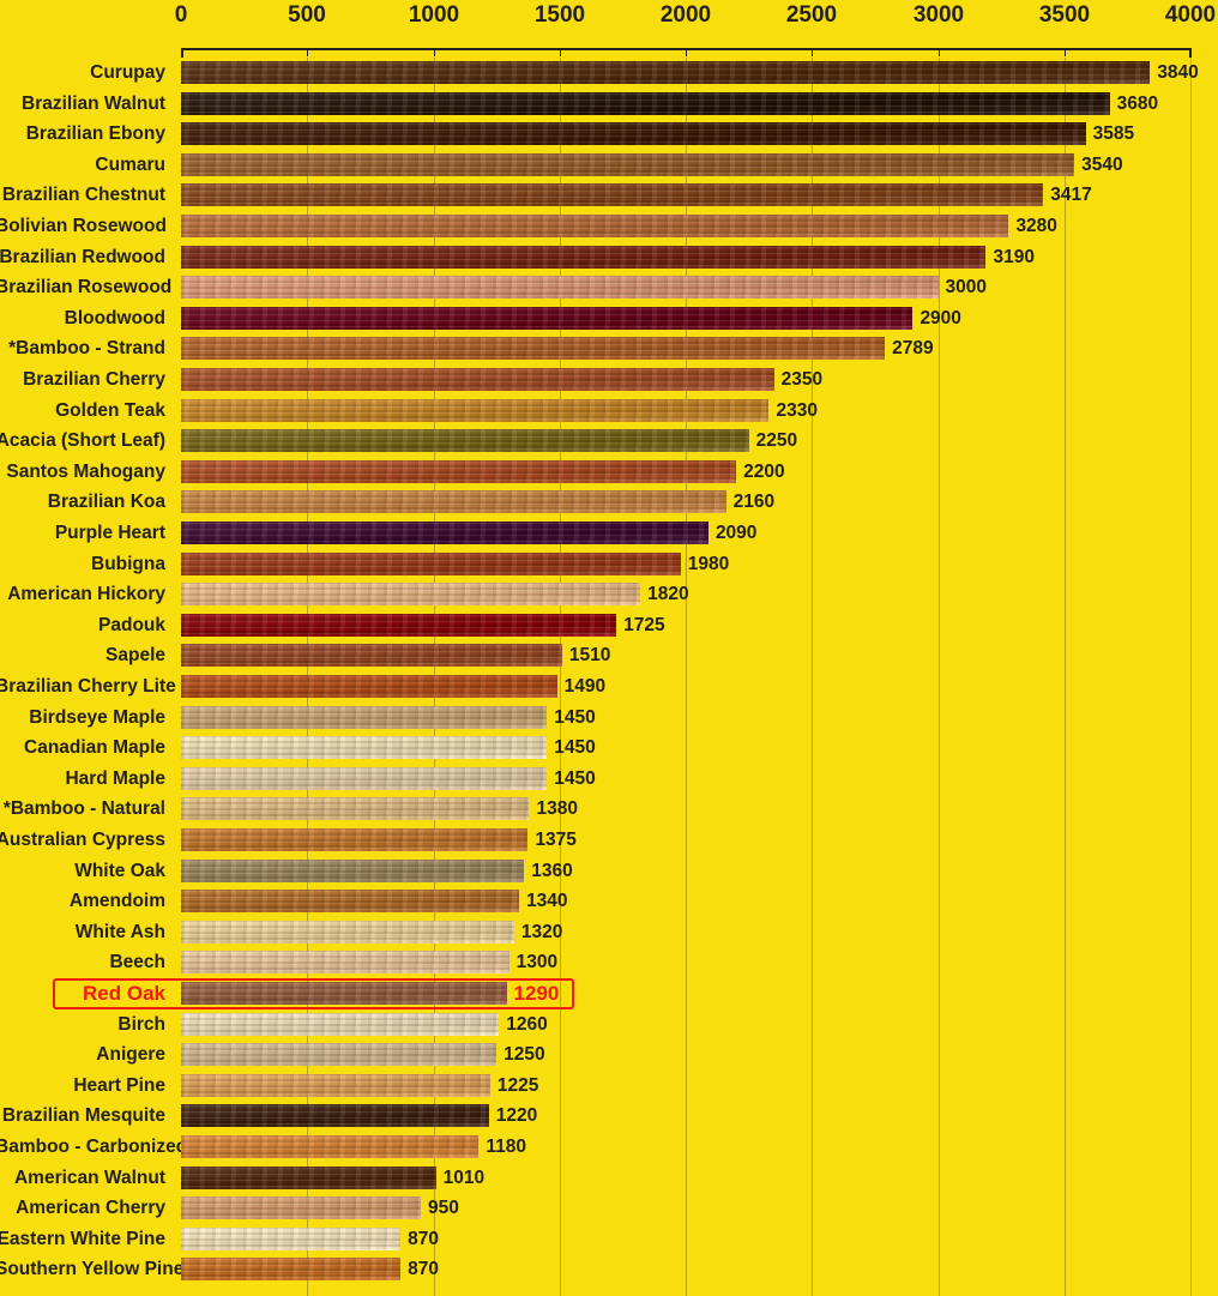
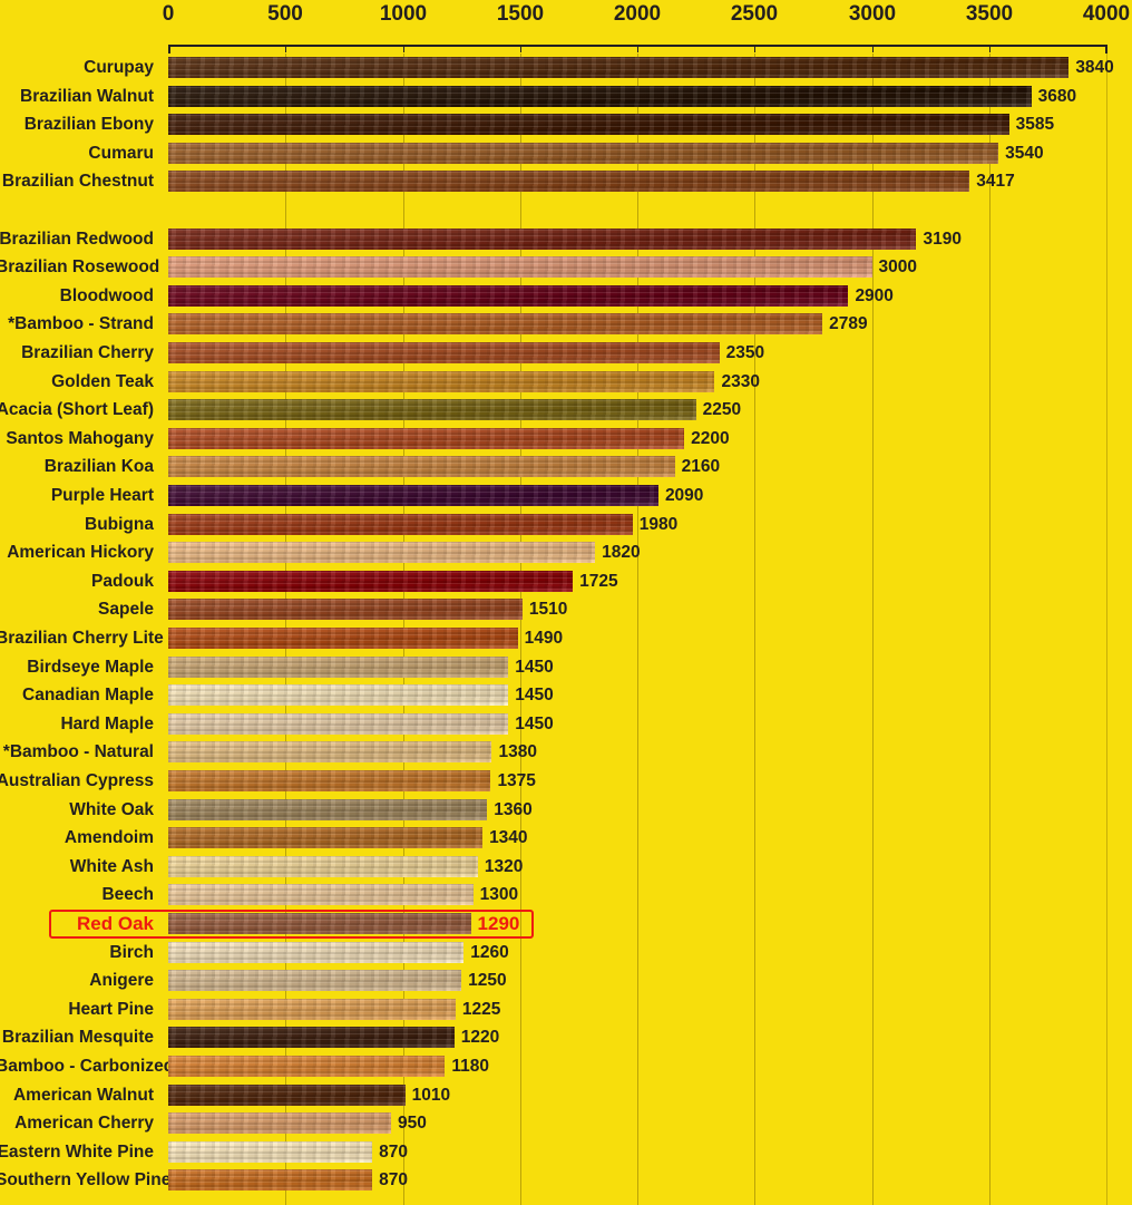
  0
  500
  1000
  1500
  2000
  2500
  3000
  3500
  4000
  Curupay
  3840
  Brazilian Walnut
  3680
  Brazilian Ebony
  3585
  Cumaru
  3540
  Brazilian Chestnut
  3417
- Bolivian Rosewood
- 3280
  Brazilian Redwood
  3190
  Brazilian Rosewood
  3000
  Bloodwood
  2900
  *Bamboo - Strand
  2789
  Brazilian Cherry
  2350
  Golden Teak
  2330
  Acacia (Short Leaf)
  2250
  Santos Mahogany
  2200
  Brazilian Koa
  2160
  Purple Heart
  2090
  Bubigna
  1980
  American Hickory
  1820
  Padouk
  1725
  Sapele
  1510
  Brazilian Cherry Lite
  1490
  Birdseye Maple
  1450
  Canadian Maple
  1450
  Hard Maple
  1450
  *Bamboo - Natural
  1380
  Australian Cypress
  1375
  White Oak
  1360
  Amendoim
  1340
  White Ash
  1320
  Beech
  1300
  Red Oak
  1290
  Birch
  1260
  Anigere
  1250
  Heart Pine
  1225
  Brazilian Mesquite
  1220
  Bamboo - Carbonize
  1180
  American Walnut
  1010
  American Cherry
  950
  Eastern White Pine
  870
  Southern Yellow Pine
  870
